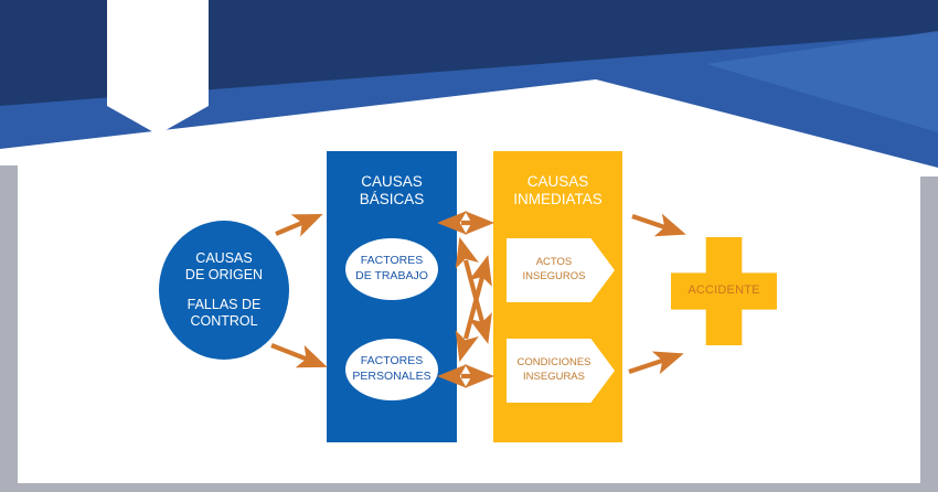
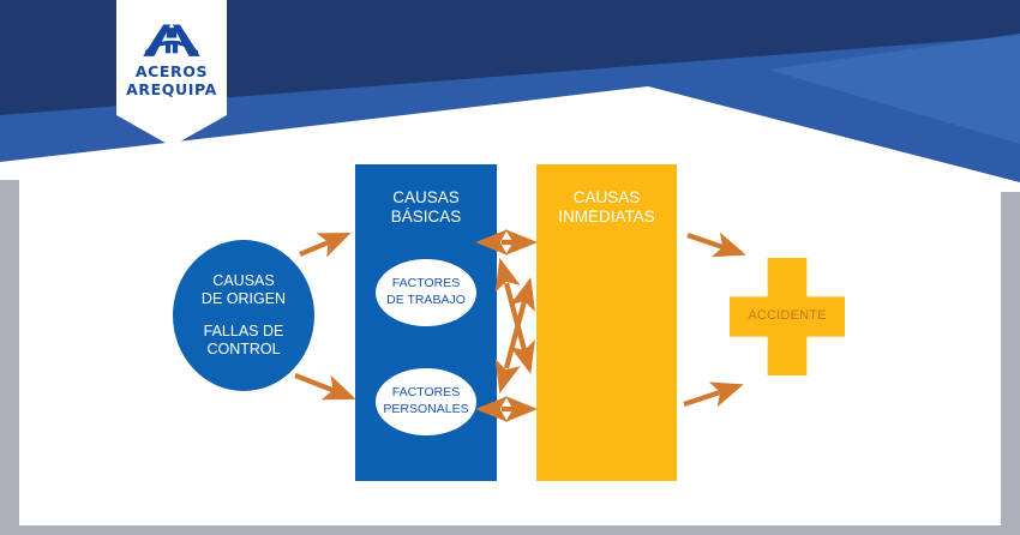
+ ACEROS
+ AREQUIPA
  CAUSAS
  DE ORIGEN
  FALLAS DE
  CONTROL
  CAUSAS
  BÁSICAS
  FACTORES
  DE TRABAJO
  FACTORES
  PERSONALES
  CAUSAS
  INMEDIATAS
- ACTOS
- INSEGUROS
- CONDICIONES
- INSEGURAS
  ACCIDENTE
